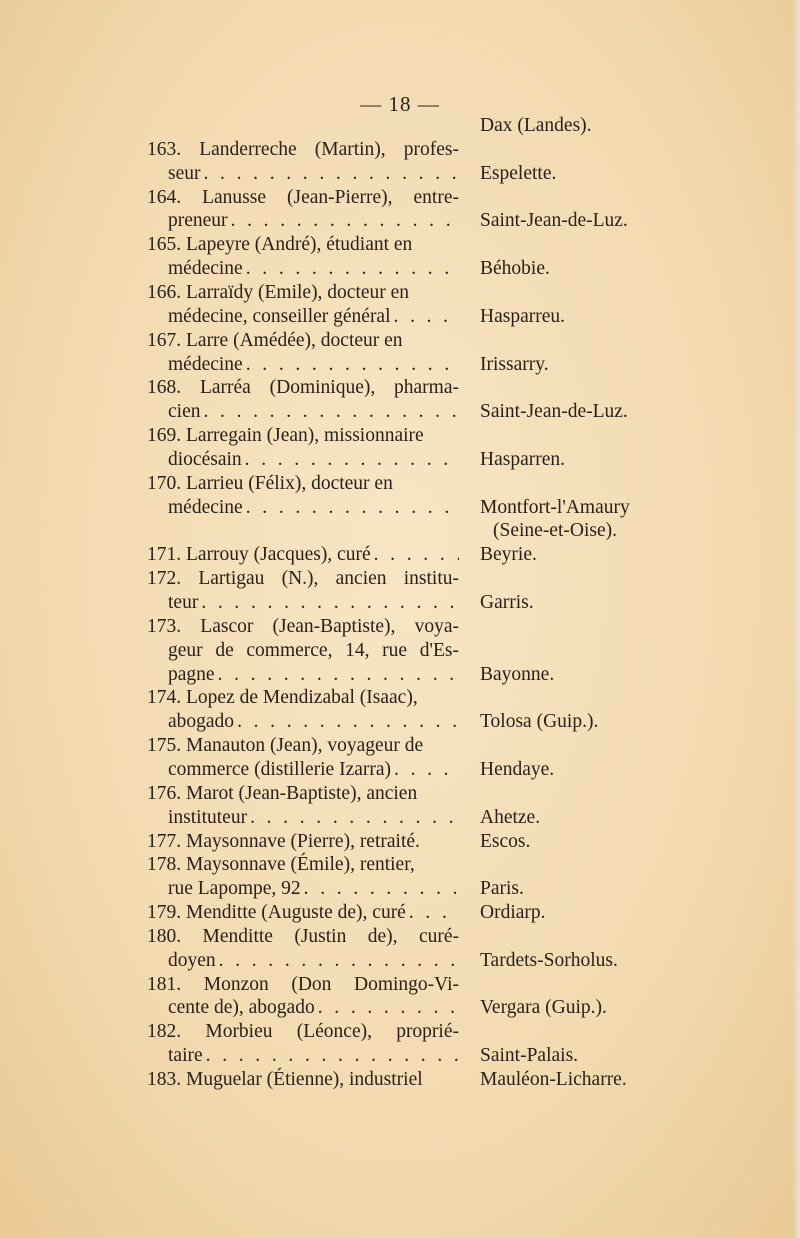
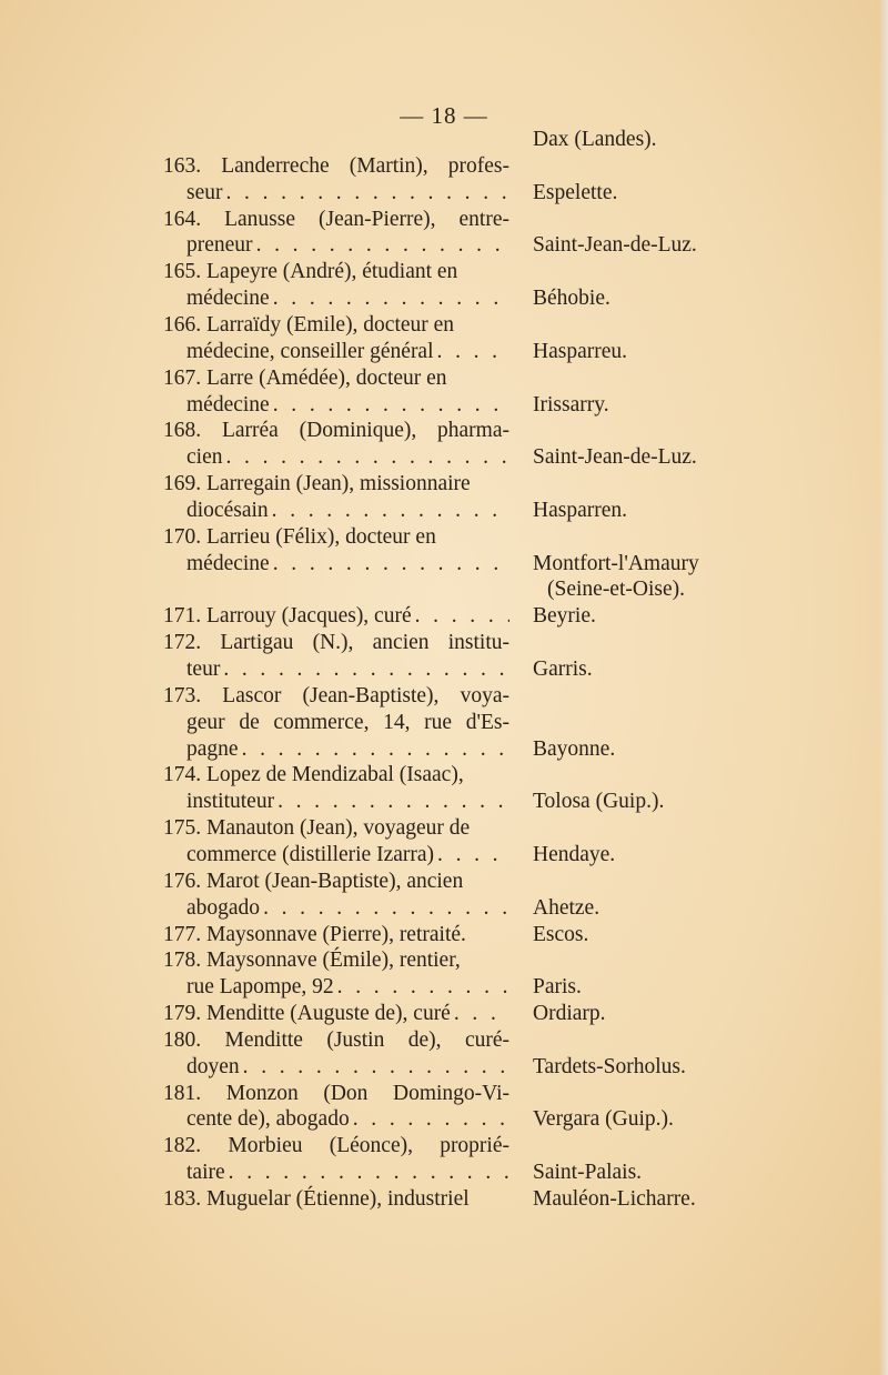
  — 18 —
  Dax (Landes).
  163. Landerreche (Martin), profes-
  seur
  Espelette.
  164. Lanusse (Jean-Pierre), entre-
  preneur
  Saint-Jean-de-Luz.
  165. Lapeyre (André), étudiant en
  médecine
  Béhobie.
  166. Larraïdy (Emile), docteur en
  médecine, conseiller général
  Hasparreu.
  167. Larre (Amédée), docteur en
  médecine
  Irissarry.
  168. Larréa (Dominique), pharma-
  cien
  Saint-Jean-de-Luz.
  169. Larregain (Jean), missionnaire
  diocésain
  Hasparren.
  170. Larrieu (Félix), docteur en
  médecine
  Montfort-l'Amaury
  (Seine-et-Oise).
  171. Larrouy (Jacques), curé
  Beyrie.
  172. Lartigau (N.), ancien institu-
  teur
  Garris.
  173. Lascor (Jean-Baptiste), voya-
  geur de commerce, 14, rue d'Es-
  pagne
  Bayonne.
  174. Lopez de Mendizabal (Isaac),
- abogado
+ instituteur
  Tolosa (Guip.).
  175. Manauton (Jean), voyageur de
  commerce (distillerie Izarra)
  Hendaye.
  176. Marot (Jean-Baptiste), ancien
- instituteur
+ abogado
  Ahetze.
  177. Maysonnave (Pierre), retraité.
  Escos.
  178. Maysonnave (Émile), rentier,
  rue Lapompe, 92
  Paris.
  179. Menditte (Auguste de), curé
  Ordiarp.
  180. Menditte (Justin de), curé-
  doyen
  Tardets-Sorholus.
  181. Monzon (Don Domingo-Vi-
  cente de), abogado
  Vergara (Guip.).
  182. Morbieu (Léonce), proprié-
  taire
  Saint-Palais.
  183. Muguelar (Étienne), industriel
  Mauléon-Licharre.
